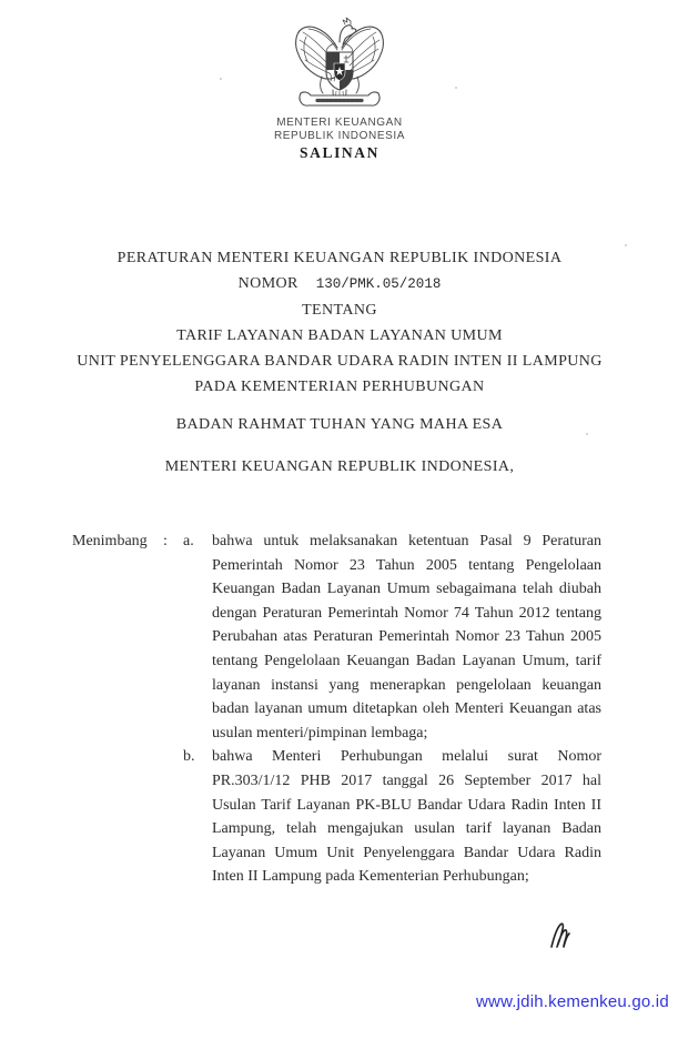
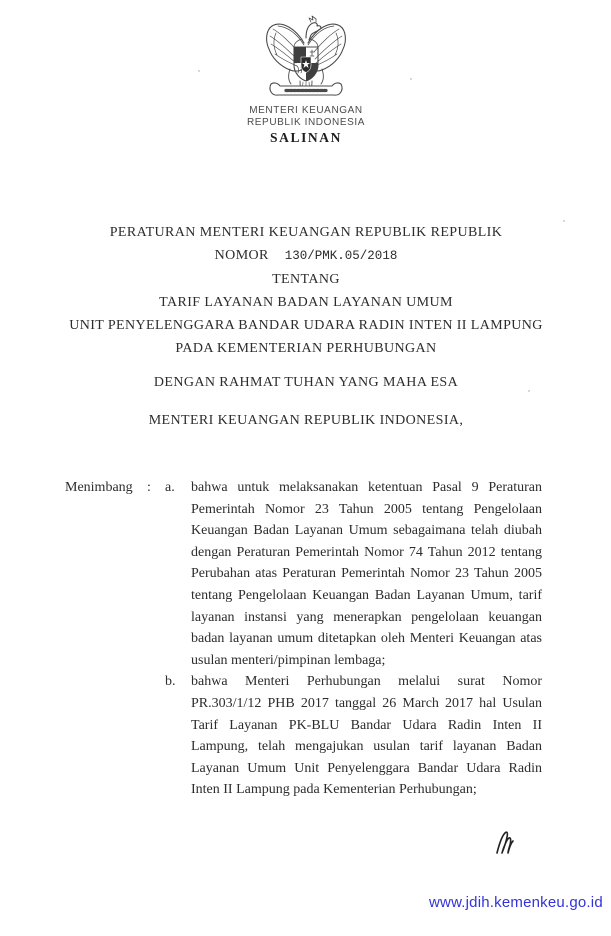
  MENTERI KEUANGAN
  REPUBLIK INDONESIA
  SALINAN
- PERATURAN MENTERI KEUANGAN REPUBLIK INDONESIA
+ PERATURAN MENTERI KEUANGAN REPUBLIK REPUBLIK
  NOMOR 130/PMK.05/2018
  TENTANG
  TARIF LAYANAN BADAN LAYANAN UMUM
  UNIT PENYELENGGARA BANDAR UDARA RADIN INTEN II LAMPUNG
  PADA KEMENTERIAN PERHUBUNGAN
- BADAN RAHMAT TUHAN YANG MAHA ESA
+ DENGAN RAHMAT TUHAN YANG MAHA ESA
  MENTERI KEUANGAN REPUBLIK INDONESIA,
  Menimbang
  :
  a.
  bahwa untuk melaksanakan ketentuan Pasal 9 Peraturan Pemerintah Nomor 23 Tahun 2005 tentang Pengelolaan Keuangan Badan Layanan Umum sebagaimana telah diubah dengan Peraturan Pemerintah Nomor 74 Tahun 2012 tentang Perubahan atas Peraturan Pemerintah Nomor 23 Tahun 2005 tentang Pengelolaan Keuangan Badan Layanan Umum, tarif layanan instansi yang menerapkan pengelolaan keuangan badan layanan umum ditetapkan oleh Menteri Keuangan atas usulan menteri/pimpinan lembaga;
  b.
- bahwa Menteri Perhubungan melalui surat Nomor PR.303/1/12 PHB 2017 tanggal 26 September 2017 hal Usulan Tarif Layanan PK-BLU Bandar Udara Radin Inten II Lampung, telah mengajukan usulan tarif layanan Badan Layanan Umum Unit Penyelenggara Bandar Udara Radin Inten II Lampung pada Kementerian Perhubungan;
+ bahwa Menteri Perhubungan melalui surat Nomor PR.303/1/12 PHB 2017 tanggal 26 March 2017 hal Usulan Tarif Layanan PK-BLU Bandar Udara Radin Inten II Lampung, telah mengajukan usulan tarif layanan Badan Layanan Umum Unit Penyelenggara Bandar Udara Radin Inten II Lampung pada Kementerian Perhubungan;
  www.jdih.kemenkeu.go.id
